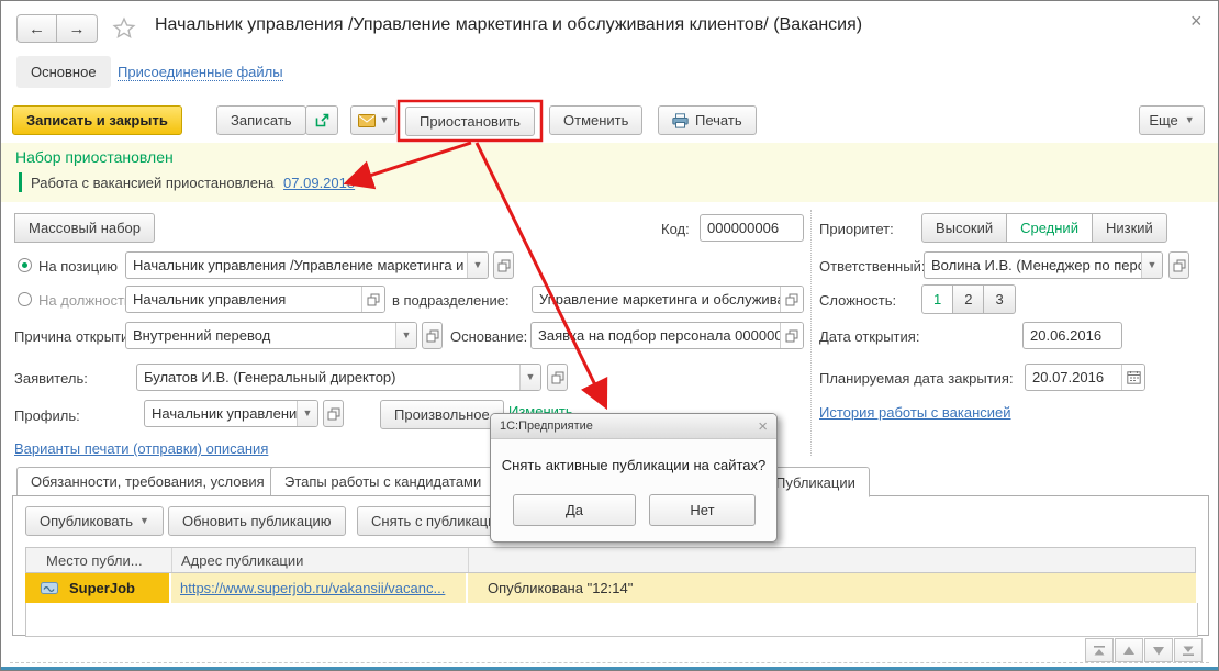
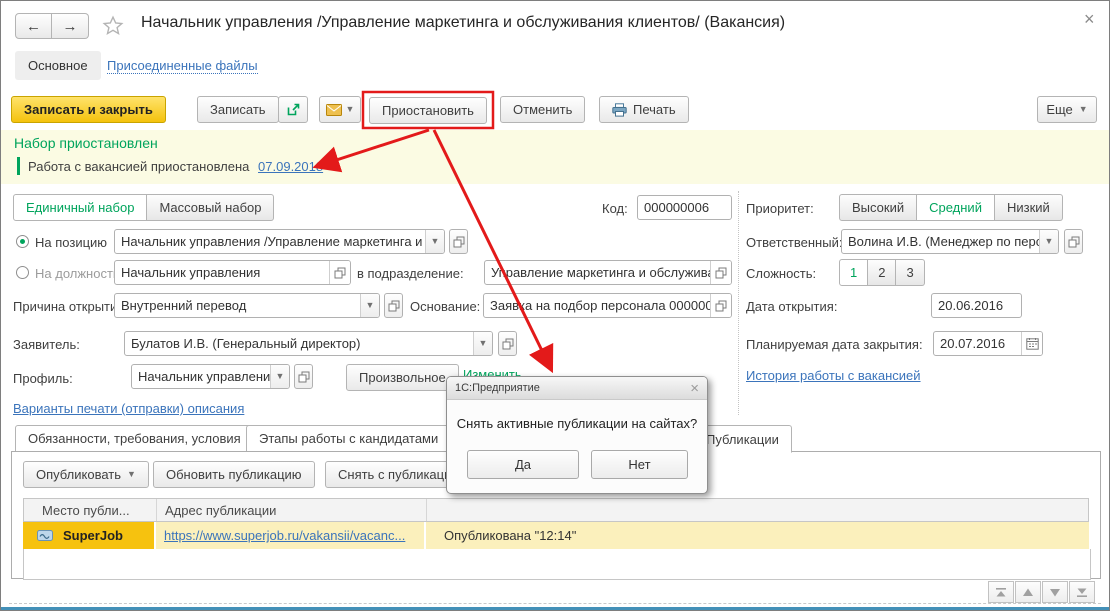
  ←
  →
  Начальник управления /Управление маркетинга и обслуживания клиентов/ (Вакансия)
  ×
  Основное
  Присоединенные файлы
  Записать и закрыть
  Записать
  ▼
  Приостановить
  Отменить
  Печать
  Еще
  ▼
  Набор приостановлен
  Работа с вакансией приостановлена 07.09.2018
+ Единичный набор
  Массовый набор
  Код:
  000000006
  Приоритет:
  Высокий
  Средний
  Низкий
  На позицию
  Начальник управления /Управление маркетинга и
  ▼
  Ответственный
  Волина И.В. (Менеджер по пер
  ▼
  На должност
  Начальник управления
  в подразделение:
  Уравление маркетинга и обслужив
  Сложность:
  1
  2
  3
  Причина открыт
  Внутренний перевод
  ▼
  Основание:
  Заявка на подбор персонала 000000
  Дата открытия:
  20.06.2016
  Заявитель:
  Булатов И.В. (Генеральный директор)
  ▼
  Планируемая дата закрытия:
  20.07.2016
  Профиль:
  Начальник управлени
  ▼
  Произвольное
  Изменить
  История работы с вакансией
  Варианты печати (отправки) описания
  Обязанности, требования, условия
  Этапы работы с кандидатами
  Публикации
  Опубликовать
  ▼
  Обновить публикацию
  Снять с публикац
  Место публи...
  Адрес публикации
  SuperJob
  https://www.superjob.ru/vakansii/vacanc...
  Опубликована "12:14"
  1С:Предприятие
  ×
  Снять активные публикации на сайтах?
  Да
  Нет
